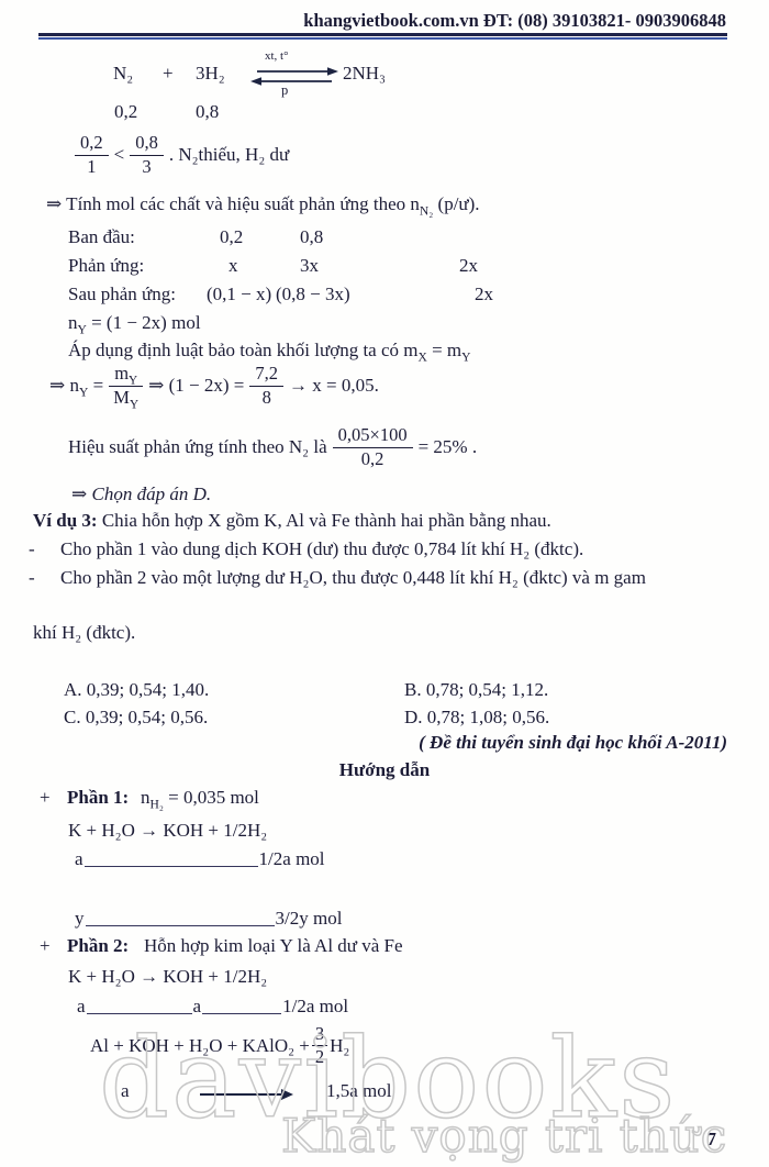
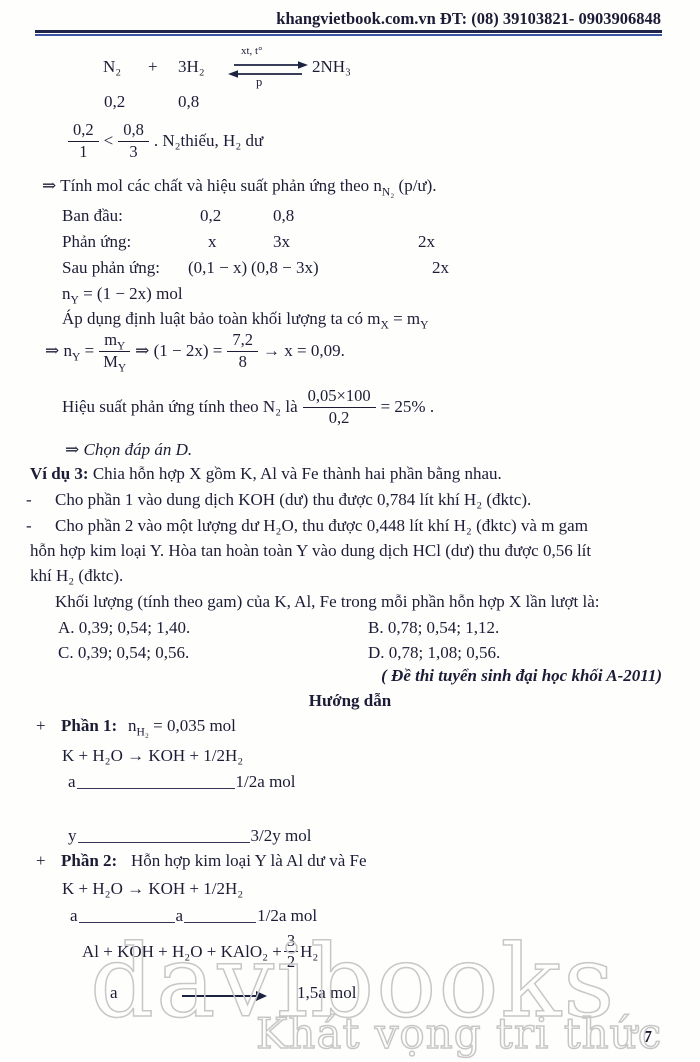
  khangvietbook.com.vn ĐT: (08) 39103821- 0903906848
  N₂
  +
  3H₂
  xt, t°
  p
  2NH₃
  0,2
  0,8
  0,2
  1
  <
  0,8
  3
  . N₂thiếu, H₂ dư
  ⇒ Tính mol các chất và hiệu suất phản ứng theo nN₂ (p/ư).
  Ban đầu:
  0,2
  0,8
  Phản ứng:
  x
  3x
  2x
  Sau phản ứng:
  (0,1 − x)
  (0,8 − 3x)
  2x
  nY = (1 − 2x) mol
  Áp dụng định luật bảo toàn khối lượng ta có mX = mY
  ⇒ nY =
  mY
  MY
  ⇒ (1 − 2x) =
  7,2
  8
- → x = 0,05.
+ → x = 0,09.
  Hiệu suất phản ứng tính theo N₂ là
  0,05×100
  0,2
  = 25% .
  ⇒ Chọn đáp án D.
  Ví dụ 3: Chia hỗn hợp X gồm K, Al và Fe thành hai phần bằng nhau.
  -
  Cho phần 1 vào dung dịch KOH (dư) thu được 0,784 lít khí H₂ (đktc).
  -
  Cho phần 2 vào một lượng dư H₂O, thu được 0,448 lít khí H₂ (đktc) và m gam
+ hỗn hợp kim loại Y. Hòa tan hoàn toàn Y vào dung dịch HCl (dư) thu được 0,56 lít
  khí H₂ (đktc).
+ Khối lượng (tính theo gam) của K, Al, Fe trong mỗi phần hỗn hợp X lần lượt là:
  A. 0,39; 0,54; 1,40.
  B. 0,78; 0,54; 1,12.
  C. 0,39; 0,54; 0,56.
  D. 0,78; 1,08; 0,56.
  ( Đề thi tuyển sinh đại học khối A-2011)
  Hướng dẫn
  +
  Phần 1:
  nH₂ = 0,035 mol
  K + H₂O → KOH + 1/2H₂
  a
  1/2a mol
  y
  3/2y mol
  +
  Phần 2:
  Hỗn hợp kim loại Y là Al dư và Fe
  K + H₂O → KOH + 1/2H₂
  a
  a
  1/2a mol
  Al + KOH + H₂O + KAlO₂ +
  3
  2
  H₂
  a
  1,5a mol
  davibooks
  Khát vọng tri thức
  7
